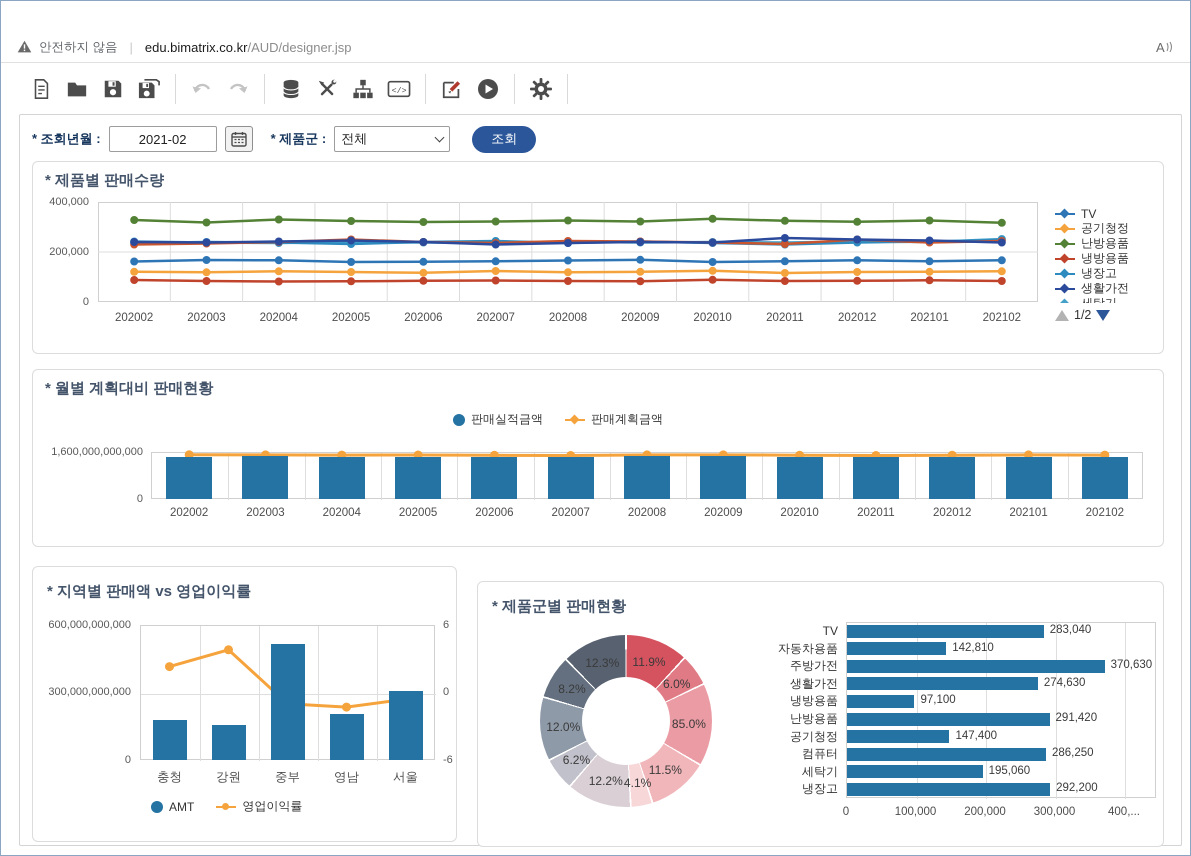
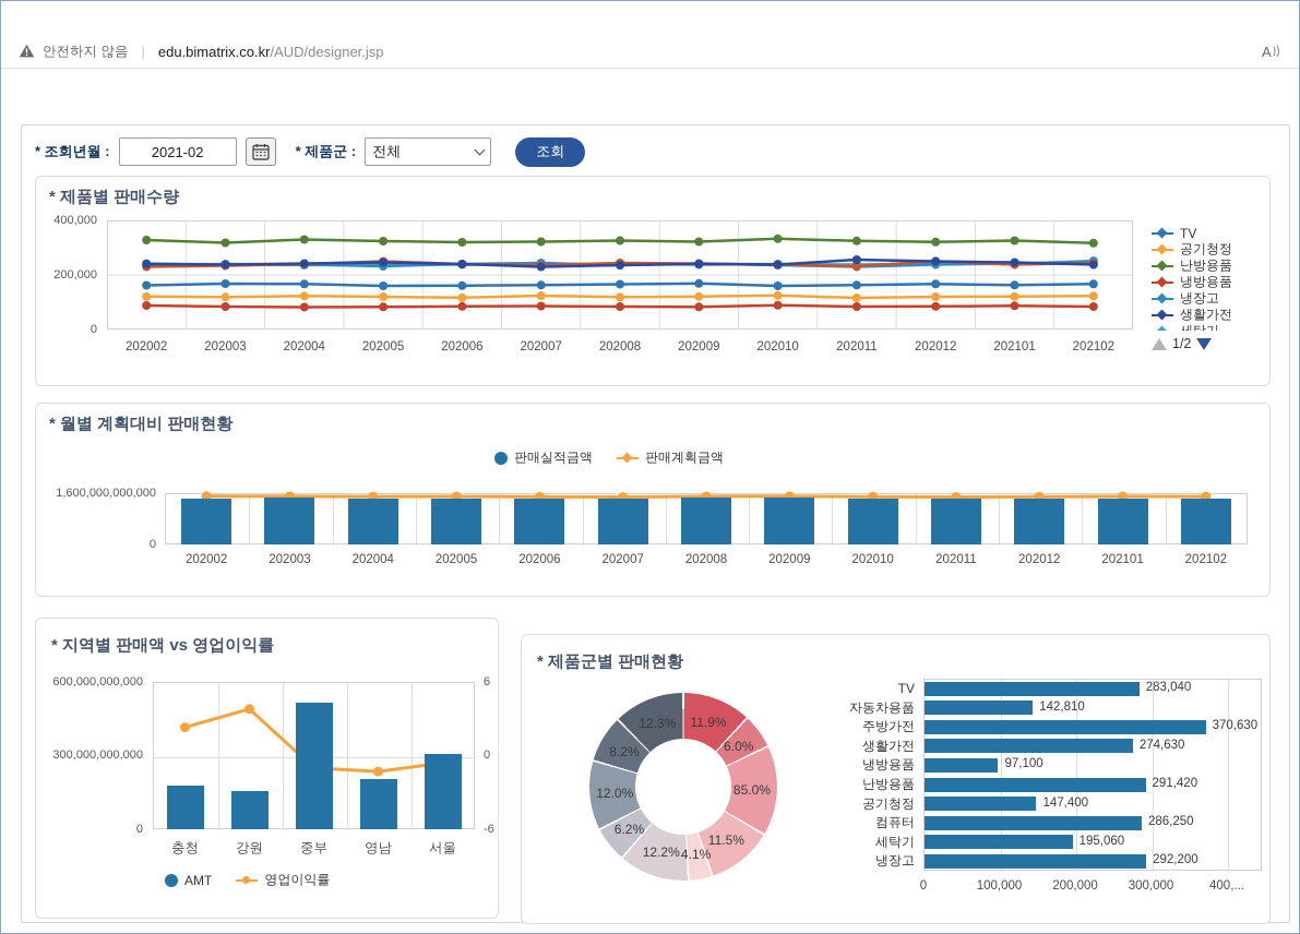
  안전하지 않음
  |
  edu.bimatrix.co.kr/AUD/designer.jsp
  A
- </>
  * 조회년월 :
  2021-02
  * 제품군 :
  전체
  조회
  * 제품별 판매수량
  400,000
  200,000
  0
  202002
  202003
  202004
  202005
  202006
  202007
  202008
  202009
  202010
  202011
  202012
  202101
  202102
  TV
  공기청정
  난방용품
  냉방용품
  냉장고
  생활가전
  1/2
  * 월별 계획대비 판매현황
  판매실적금액
  판매계획금액
  1,600,000,000,000
  0
  202002
  202003
  202004
  202005
  202006
  202007
  202008
  202009
  202010
  202011
  202012
  202101
  202102
  * 지역별 판매액 vs 영업이익률
  600,000,000,000
  300,000,000,000
  0
  6
  0
  -6
  충청
  강원
  중부
  영남
  서울
  AMT
  영업이익률
  * 제품군별 판매현황
  11.9%
  6.0%
  85.0%
  11.5%
  4.1%
  12.2%
  6.2%
  12.0%
  8.2%
  12.3%
  TV
  283,040
  자동차용품
  142,810
  주방가전
  370,630
  생활가전
  274,630
  냉방용품
  97,100
  난방용품
  291,420
  공기청정
  147,400
  컴퓨터
  286,250
  세탁기
  195,060
  냉장고
  292,200
  0
  100,000
  200,000
  300,000
  400,...
